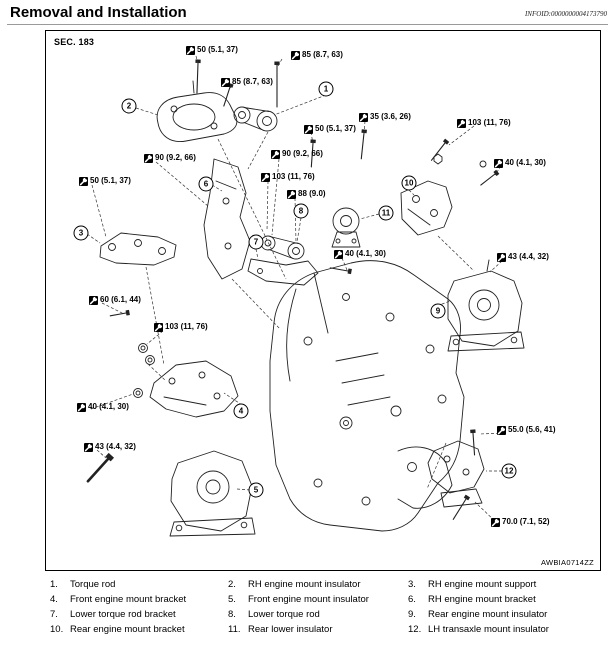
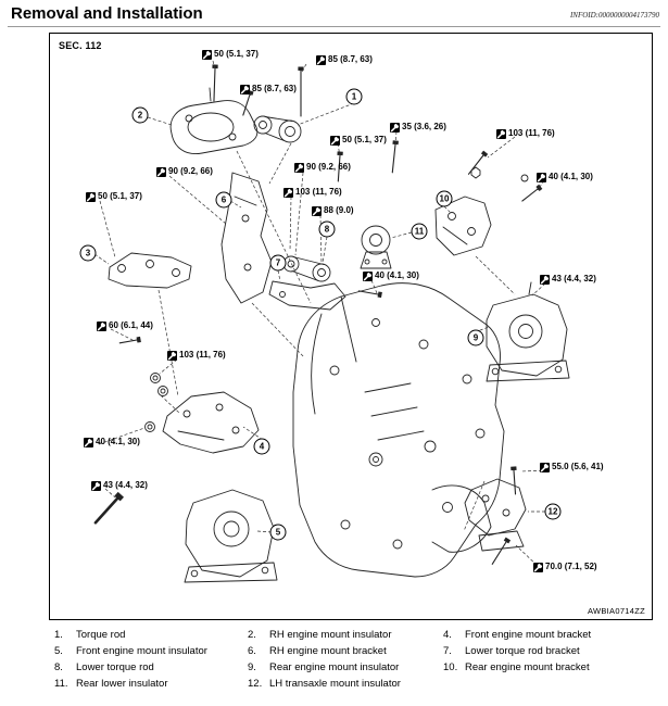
  Removal and Installation
  INFOID:0000000004173790
- SEC. 183
+ SEC. 112
  50 (5.1, 37)
  85 (8.7, 63)
  85 (8.7, 63)
  35 (3.6, 26)
  50 (5.1, 37)
  103 (11, 76)
  90 (9.2, 66)
  90 (9.2, 66)
  40 (4.1, 30)
  103 (11, 76)
  50 (5.1, 37)
  88 (9.0)
  40 (4.1, 30)
  43 (4.4, 32)
  60 (6.1, 44)
  103 (11, 76)
  40 (4.1, 30)
  43 (4.4, 32)
  55.0 (5.6, 41)
  70.0 (7.1, 52)
  1
  2
  3
  4
  5
  6
  7
  8
  9
  10
  11
  12
  AWBIA0714ZZ
  1.
  Torque rod
  2.
  RH engine mount insulator
- 3.
- RH engine mount support
  4.
  Front engine mount bracket
  5.
  Front engine mount insulator
  6.
  RH engine mount bracket
  7.
  Lower torque rod bracket
  8.
  Lower torque rod
  9.
  Rear engine mount insulator
  10.
  Rear engine mount bracket
  11.
  Rear lower insulator
  12.
  LH transaxle mount insulator
